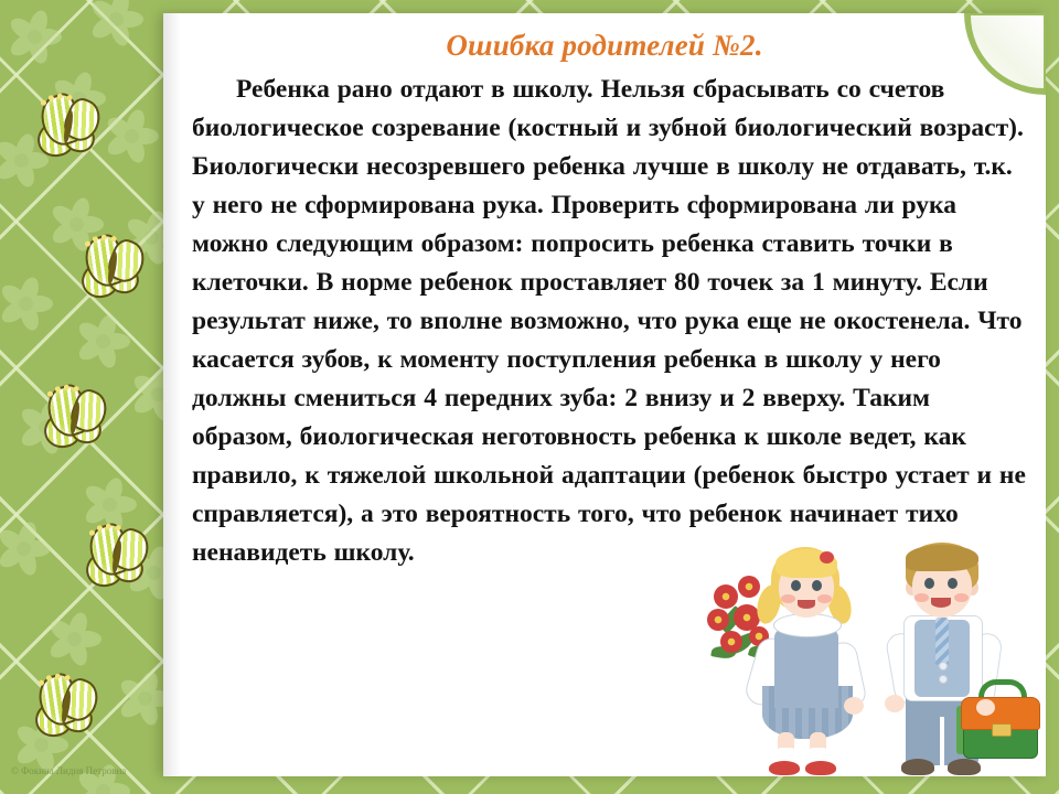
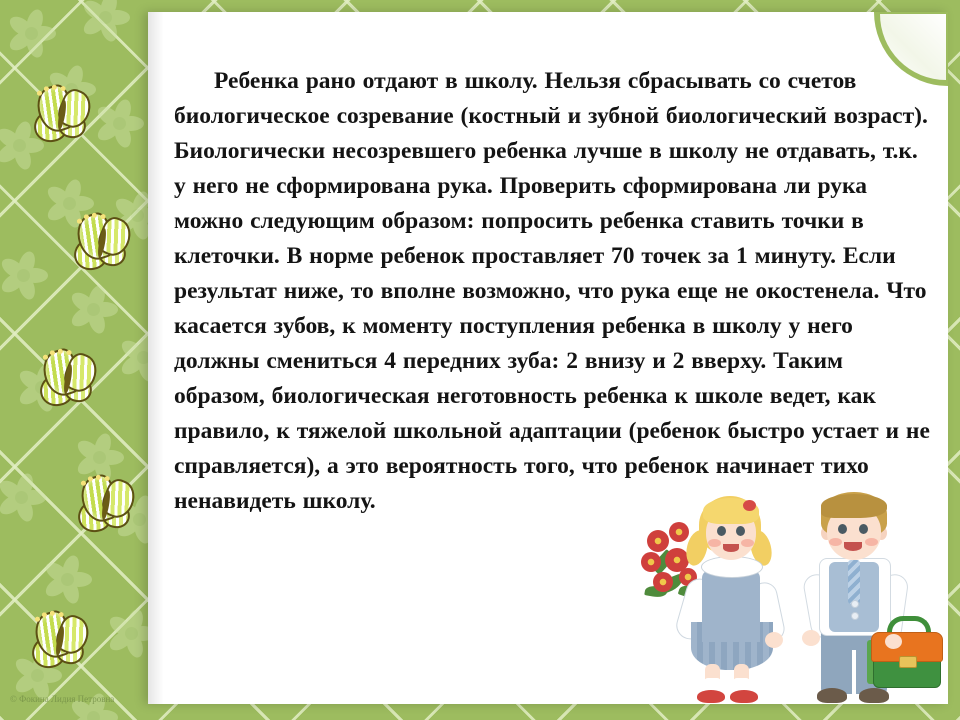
- Ошибка родителей №2.
- Ребенка рано отдают в школу. Нельзя сбрасывать со счетов биологическое созревание (костный и зубной биологический возраст). Биологически несозревшего ребенка лучше в школу не отдавать, т.к. у него не сформирована рука. Проверить сформирована ли рука можно следующим образом: попросить ребенка ставить точки в клеточки. В норме ребенок проставляет 80 точек за 1 минуту. Если результат ниже, то вполне возможно, что рука еще не окостенела. Что касается зубов, к моменту поступления ребенка в школу у него должны смениться 4 передних зуба: 2 внизу и 2 вверху. Таким образом, биологическая неготовность ребенка к школе ведет, как правило, к тяжелой школьной адаптации (ребенок быстро устает и не справляется), а это вероятность того, что ребенок начинает тихо ненавидеть школу.
+ Ребенка рано отдают в школу. Нельзя сбрасывать со счетов биологическое созревание (костный и зубной биологический возраст). Биологически несозревшего ребенка лучше в школу не отдавать, т.к. у него не сформирована рука. Проверить сформирована ли рука можно следующим образом: попросить ребенка ставить точки в клеточки. В норме ребенок проставляет 70 точек за 1 минуту. Если результат ниже, то вполне возможно, что рука еще не окостенела. Что касается зубов, к моменту поступления ребенка в школу у него должны смениться 4 передних зуба: 2 внизу и 2 вверху. Таким образом, биологическая неготовность ребенка к школе ведет, как правило, к тяжелой школьной адаптации (ребенок быстро устает и не справляется), а это вероятность того, что ребенок начинает тихо ненавидеть школу.
  © Фокина Лидия Петровна
